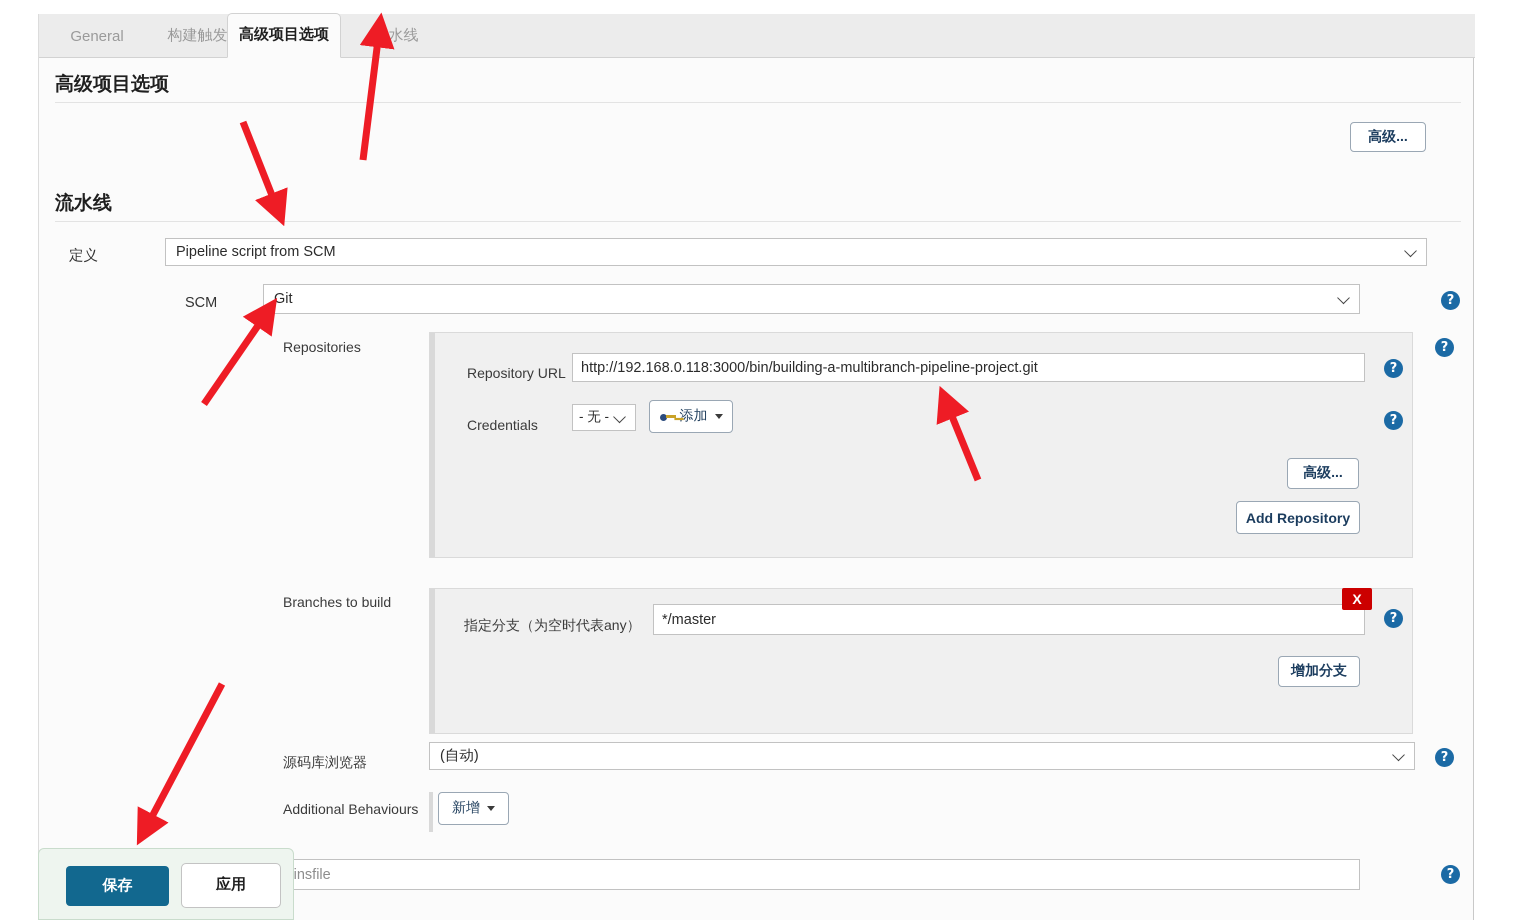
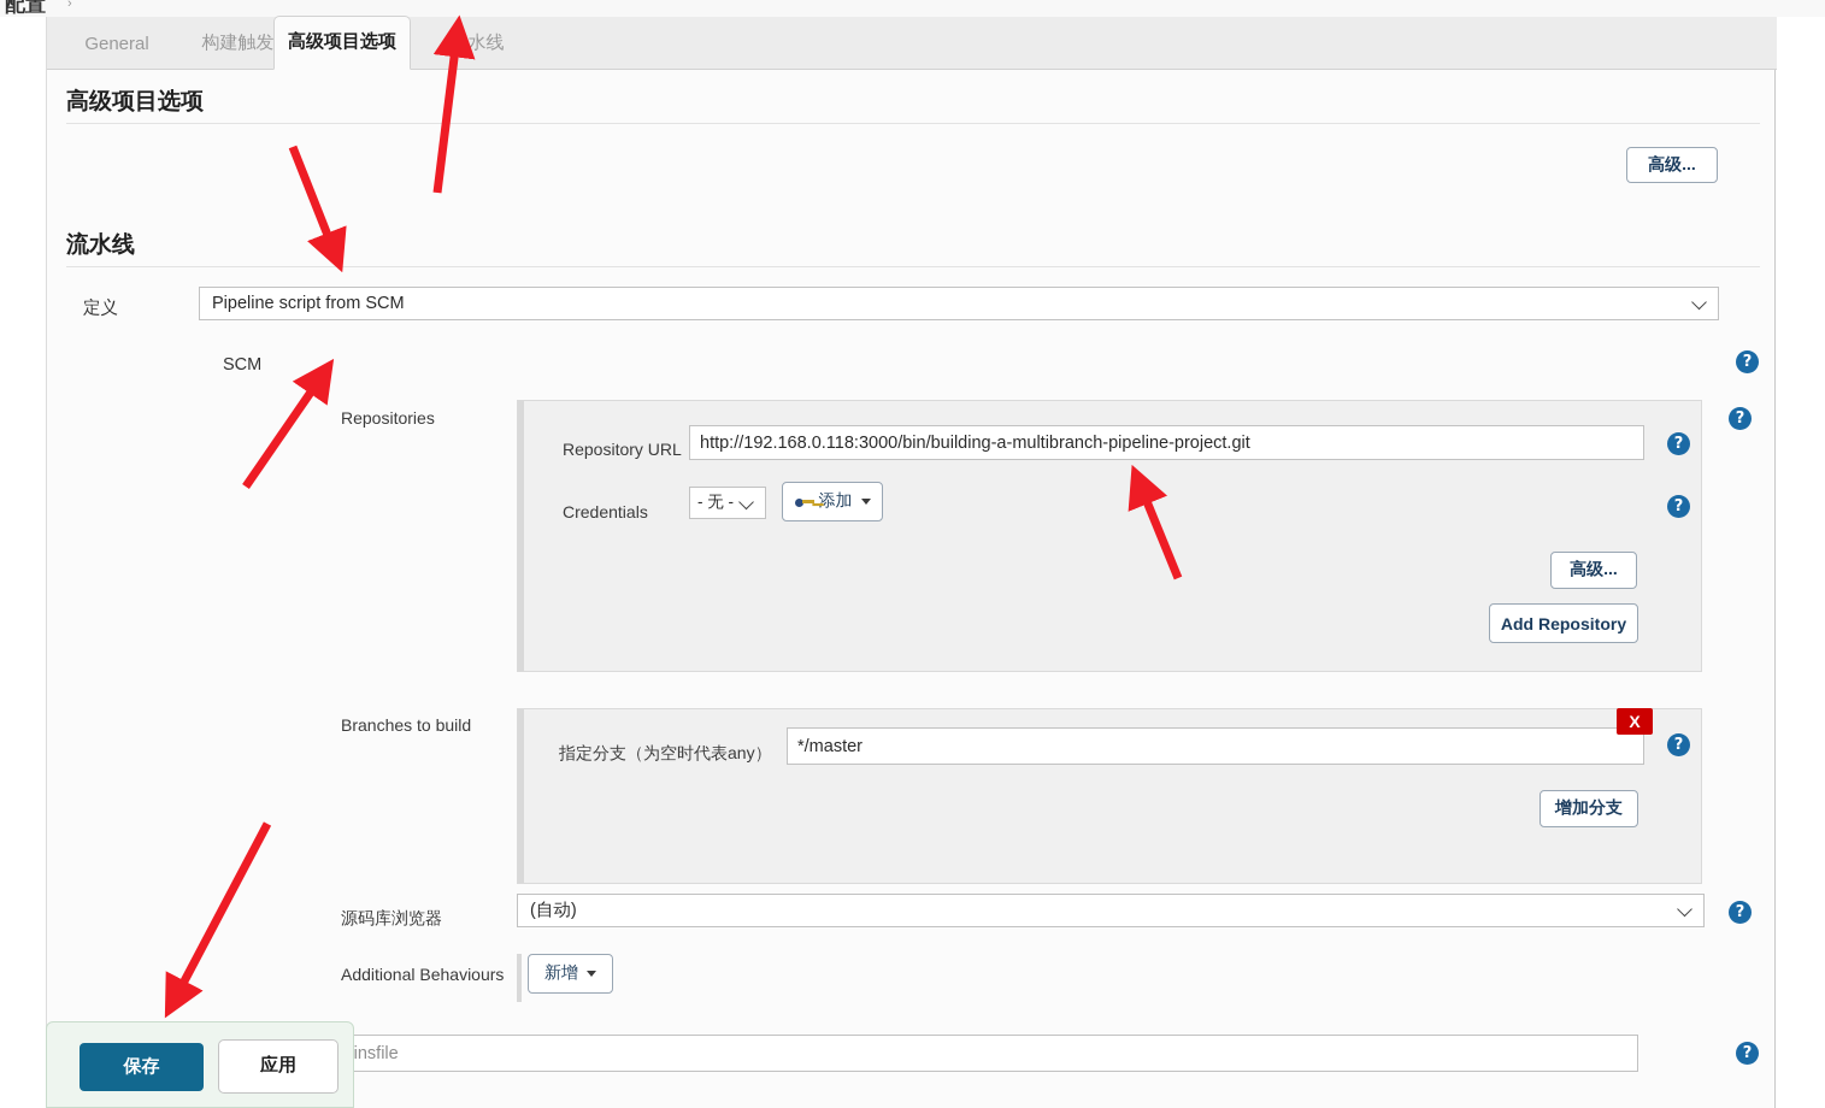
+ 配置
+ ›
  General
  构建触发
  高级项目选项
  高级项目选项
  高级...
  流水线
  定义
  Pipeline script from SCM
  SCM
- Git
  ?
  Repositories
  ?
  Repository URL
  http://192.168.0.118:3000/bin/building-a-multibranch-pipeline-project.git
  ?
  Credentials
  - 无 -
  添加
  ?
  高级...
  Add Repository
  Branches to build
  指定分支（为空时代表any）
  */master
  X
  ?
  增加分支
  源码库浏览器
  (自动)
  ?
  Additional Behaviours
  新增
  ?
  保存
  应用
